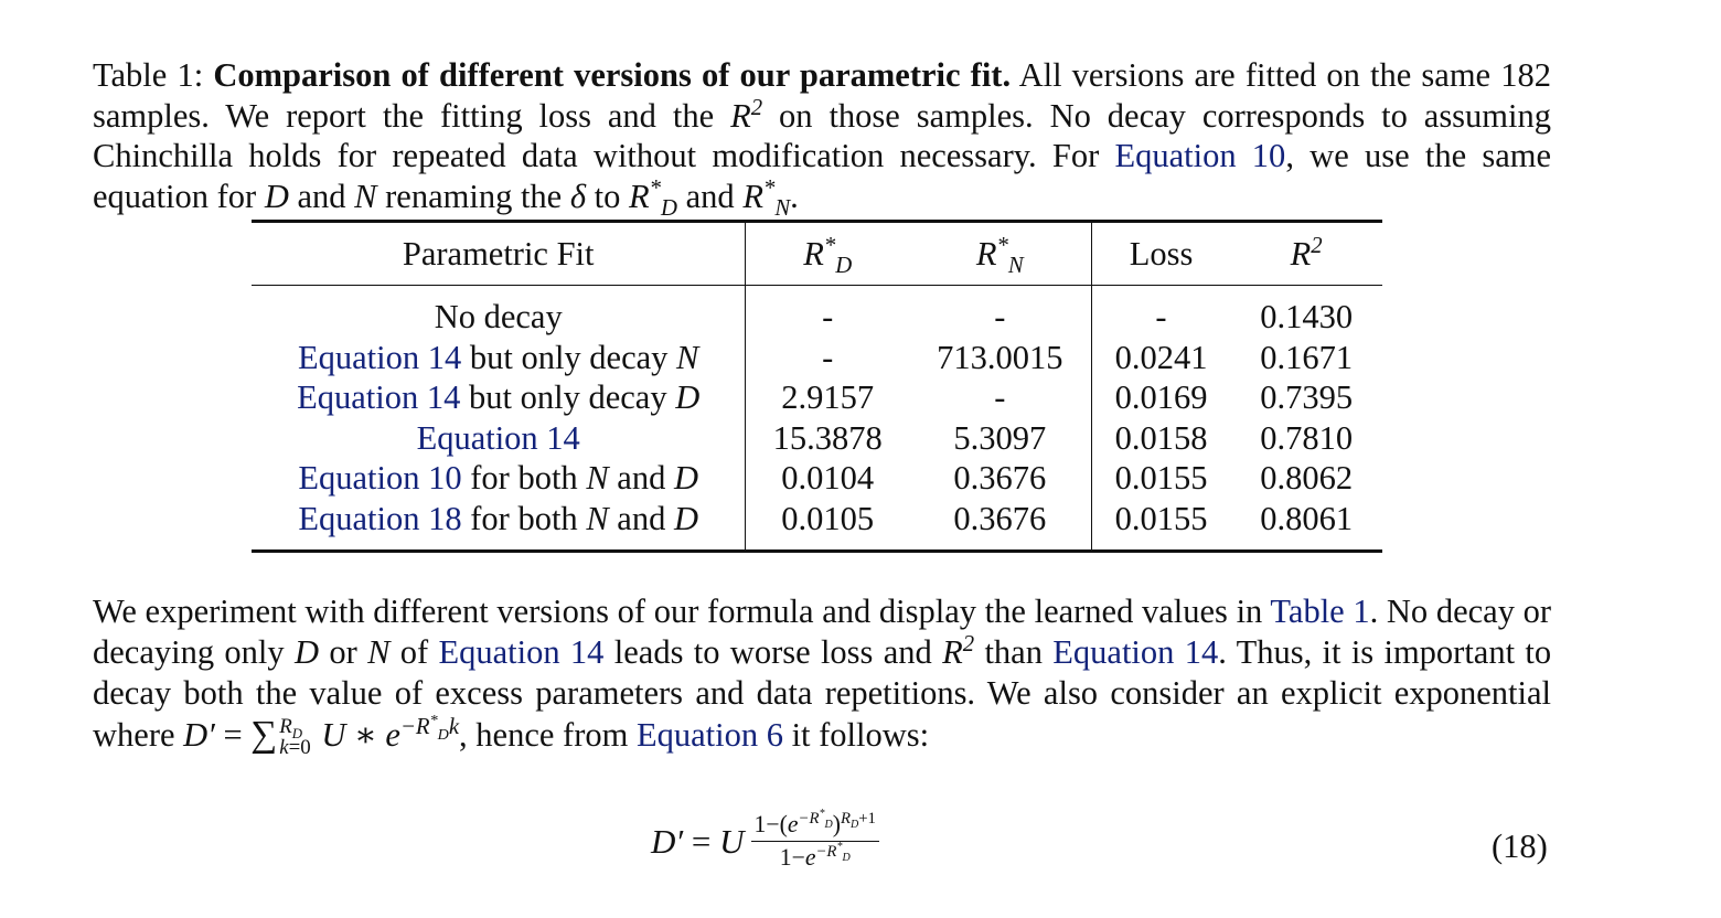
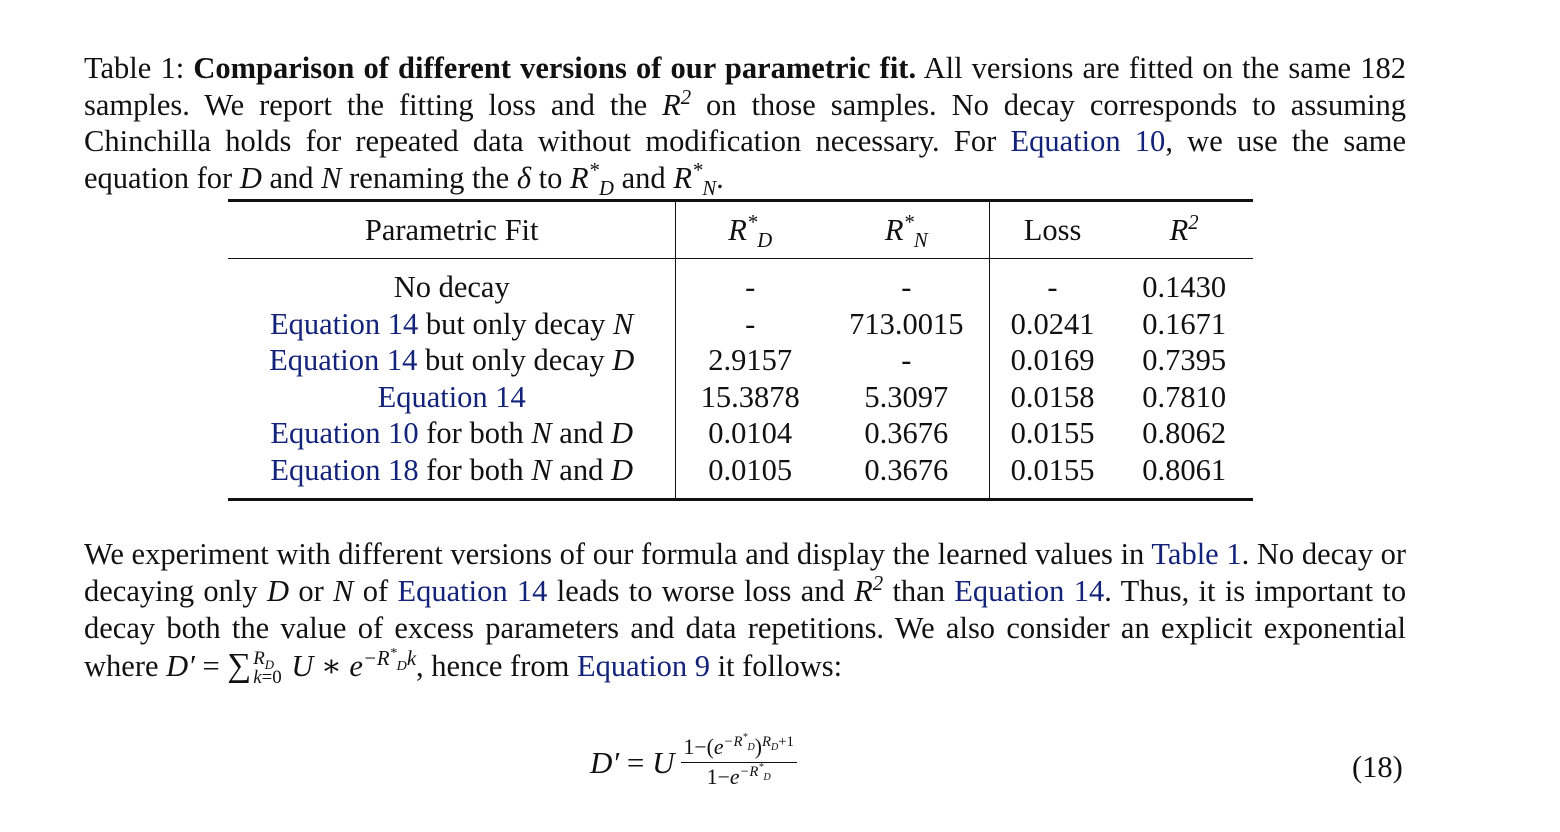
  Table 1: Comparison of different versions of our parametric fit. All versions are fitted on the same 182 samples. We report the fitting loss and the R2 on those samples. No decay corresponds to assuming Chinchilla holds for repeated data without modification necessary. For Equation 10, we use the same equation for D and N renaming the δ to R*D and R*N.
  Parametric Fit	R*D	R*N	Loss	R2
  No decay	-	-	-	0.1430
  Equation 14 but only decay N	-	713.0015	0.0241	0.1671
  Equation 14 but only decay D	2.9157	-	0.0169	0.7395
  Equation 14	15.3878	5.3097	0.0158	0.7810
  Equation 10 for both N and D	0.0104	0.3676	0.0155	0.8062
  Equation 18 for both N and D	0.0105	0.3676	0.0155	0.8061
  We experiment with different versions of our formula and display the learned values in Table 1. No decay or decaying only D or N of Equation 14 leads to worse loss and R2 than Equation 14. Thus, it is important to decay both the value of excess parameters and data repetitions. We also consider an explicit exponential where D′ = ∑
  RD
  k=0
- U ∗ e−R*Dk, hence from Equation 6 it follows:
+ U ∗ e−R*Dk, hence from Equation 9 it follows:
  D′
  =
  U
  1−(e−R*D)RD+1
  1−e−R*D
  (18)
